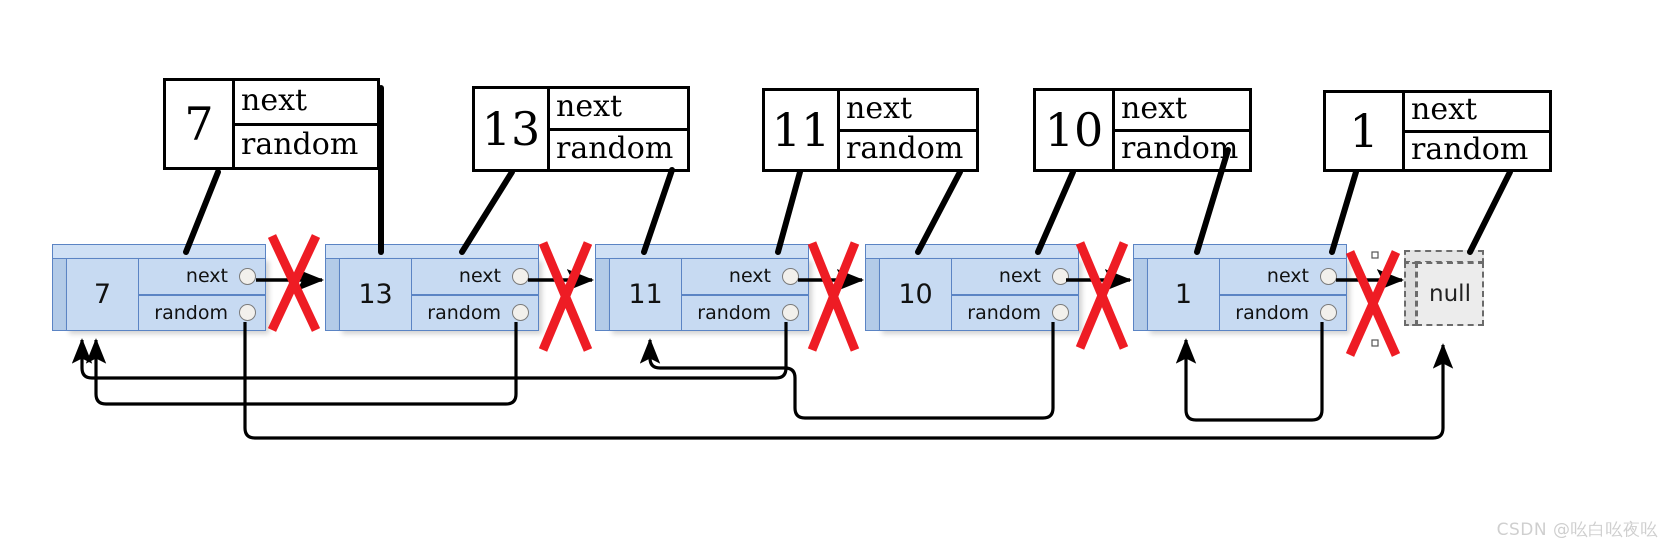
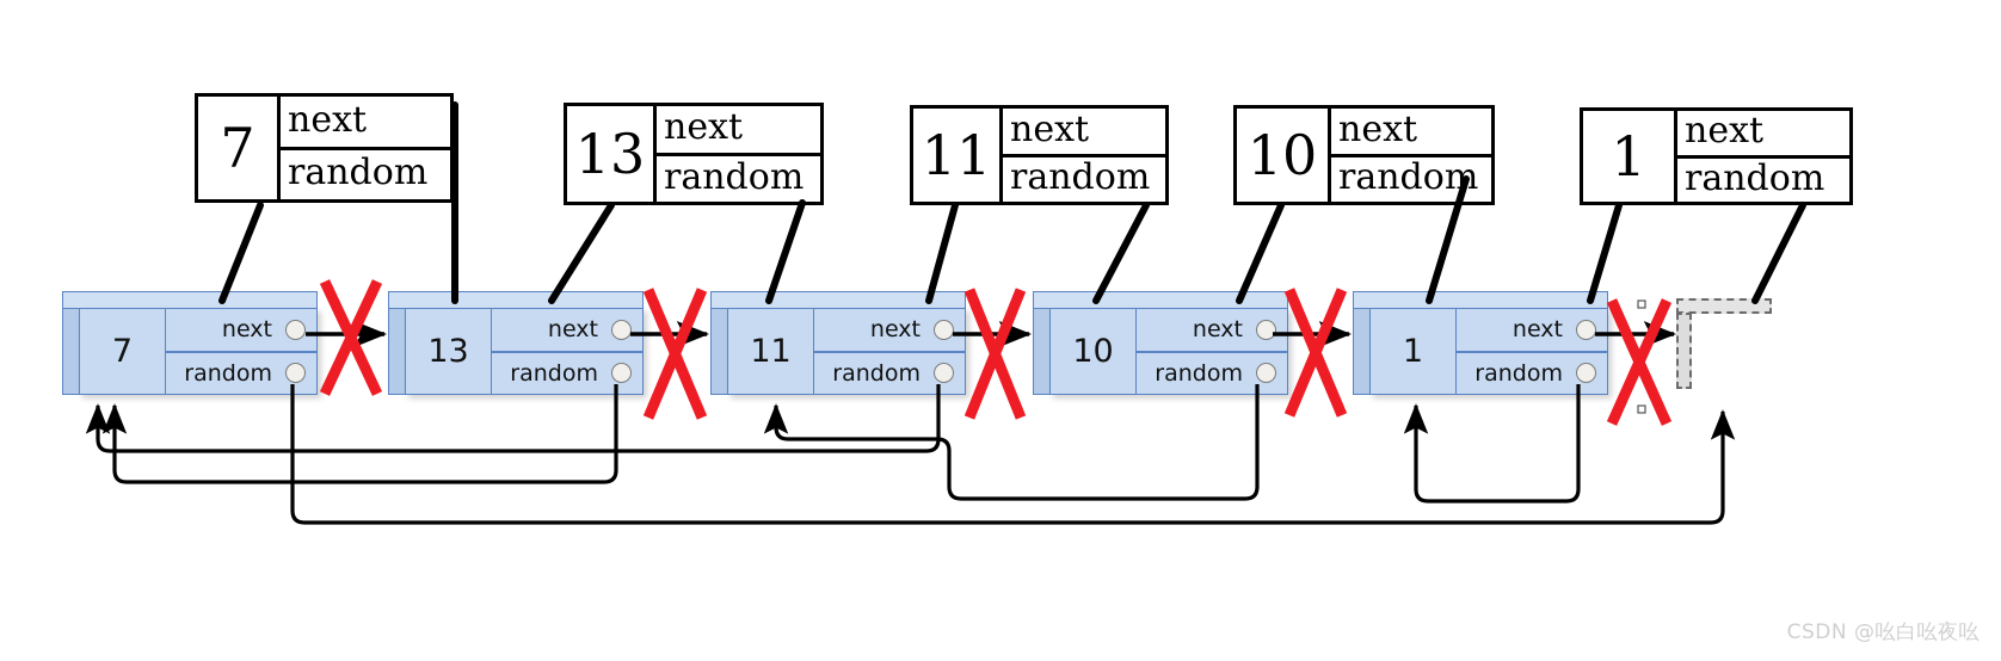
  7
  next
  random
  13
  next
  random
  11
  next
  random
  10
  next
  random
  1
  next
  random
  7
  next
  random
  13
  next
  random
  11
  next
  random
  10
  next
  random
  1
  next
  random
- null
  CSDN @吆白吆夜吆
